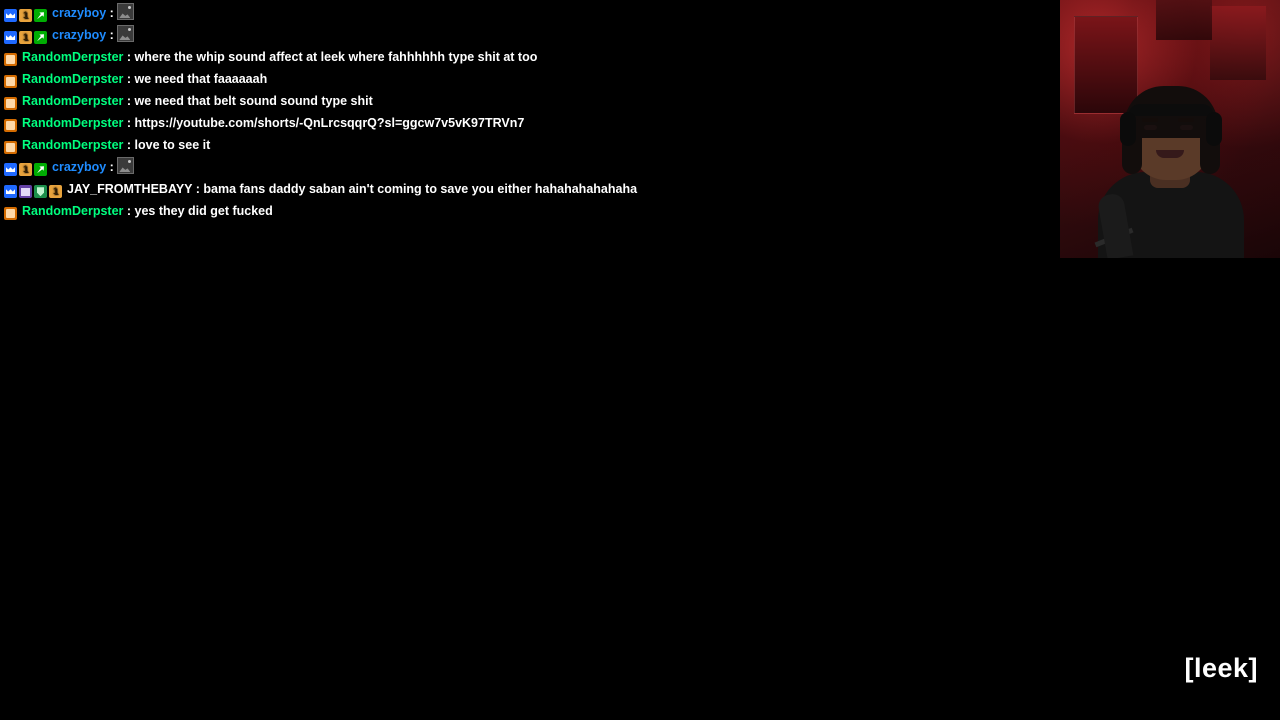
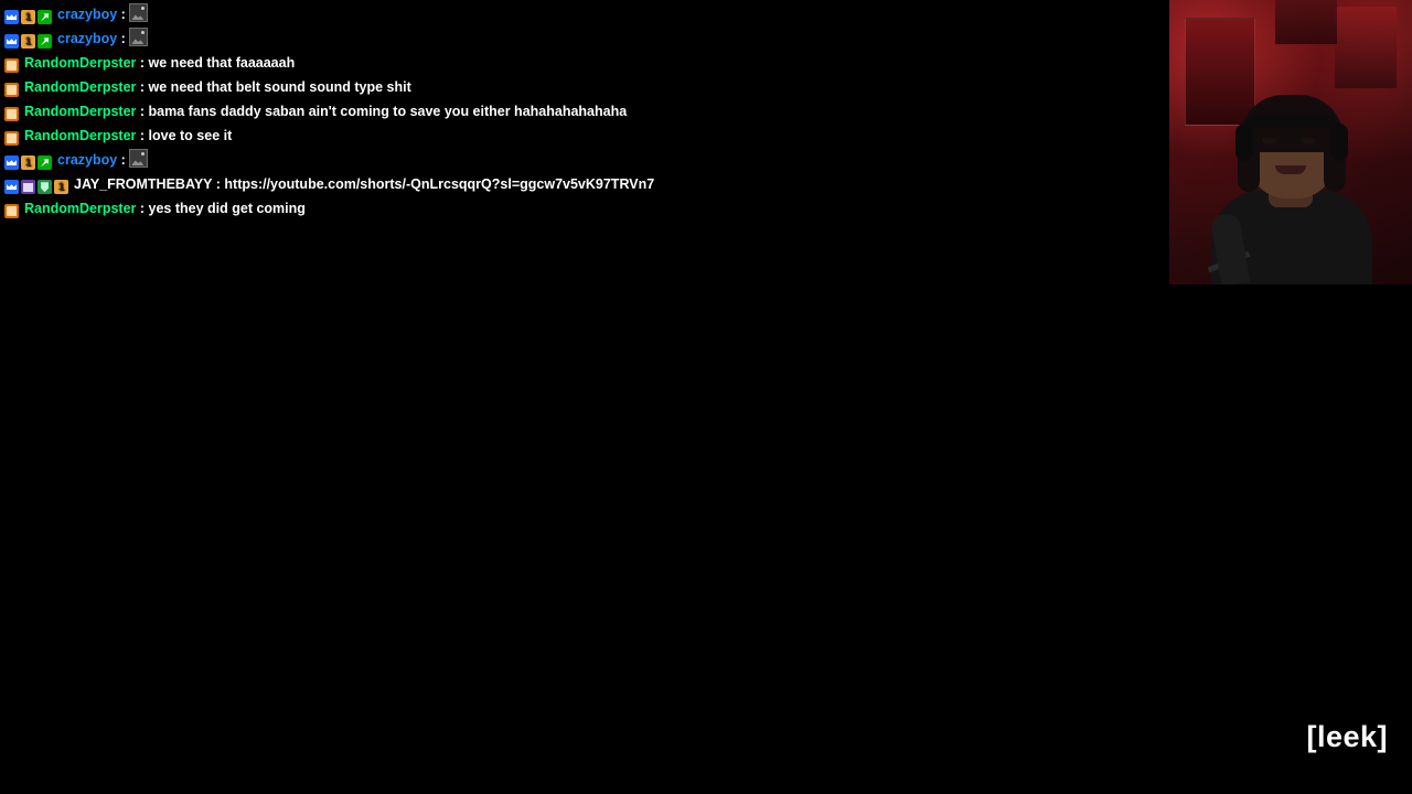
  crazyboy :
  crazyboy :
- RandomDerpster : where the whip sound affect at leek where fahhhhhh type shit at too
  RandomDerpster : we need that faaaaaah
  RandomDerpster : we need that belt sound sound type shit
- RandomDerpster : https://youtube.com/shorts/-QnLrcsqqrQ?sl=ggcw7v5vK97TRVn7
+ RandomDerpster : bama fans daddy saban ain't coming to save you either hahahahahahaha
  RandomDerpster : love to see it
  crazyboy :
- JAY_FROMTHEBAYY : bama fans daddy saban ain't coming to save you either hahahahahahaha
+ JAY_FROMTHEBAYY : https://youtube.com/shorts/-QnLrcsqqrQ?sl=ggcw7v5vK97TRVn7
- RandomDerpster : yes they did get fucked
+ RandomDerpster : yes they did get coming
  [leek]
